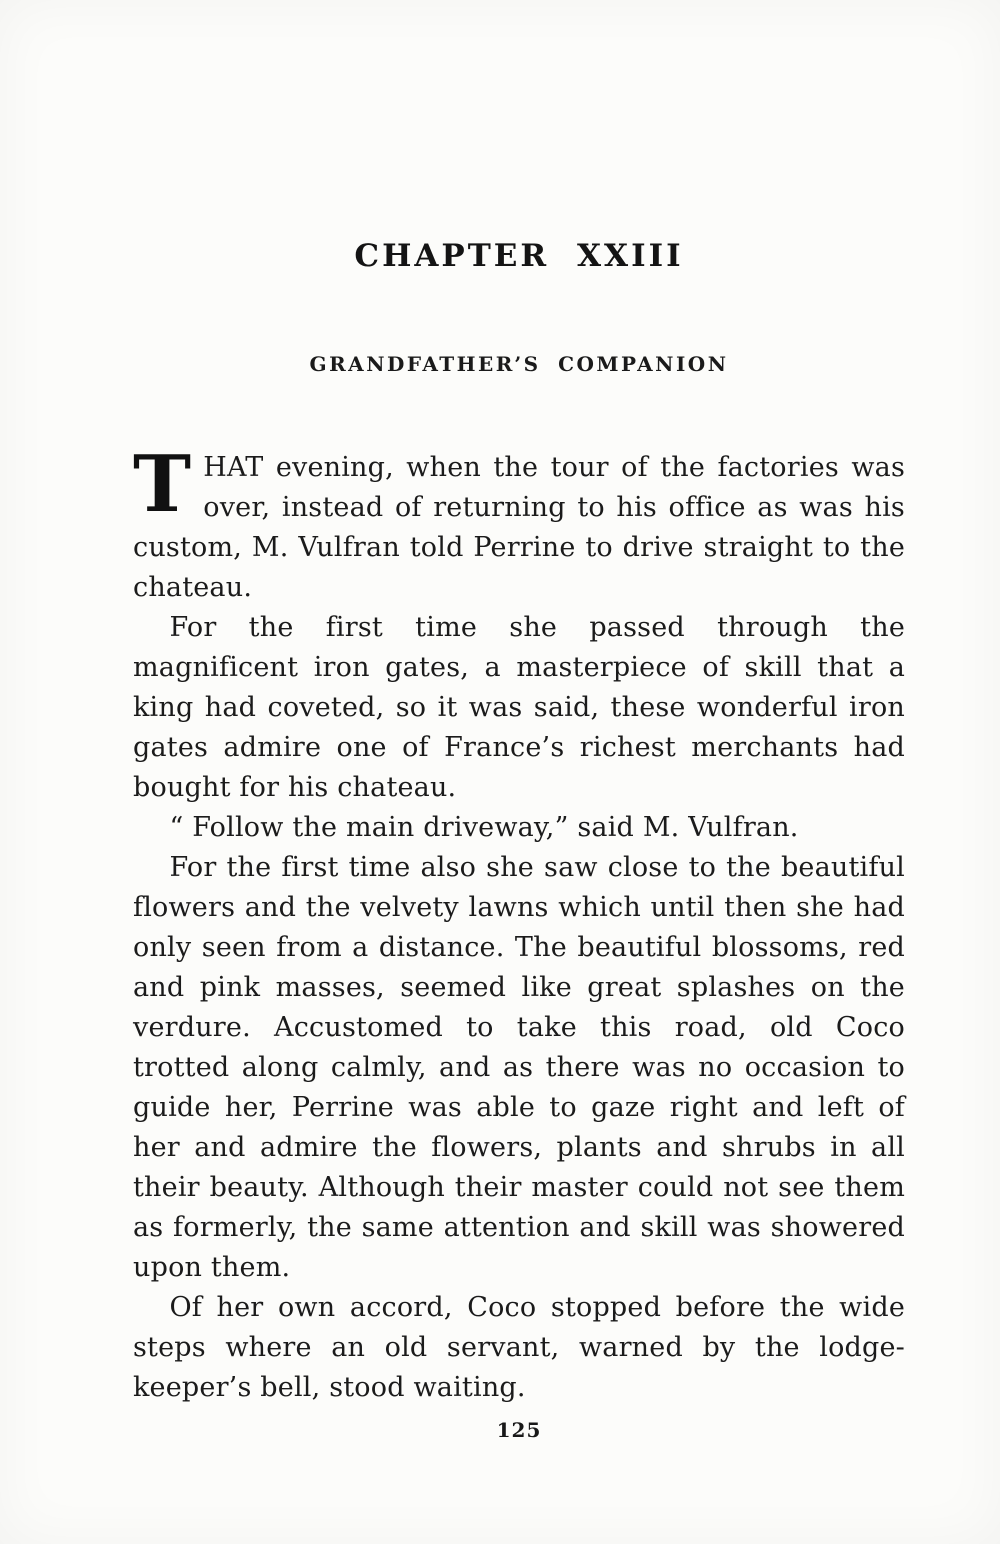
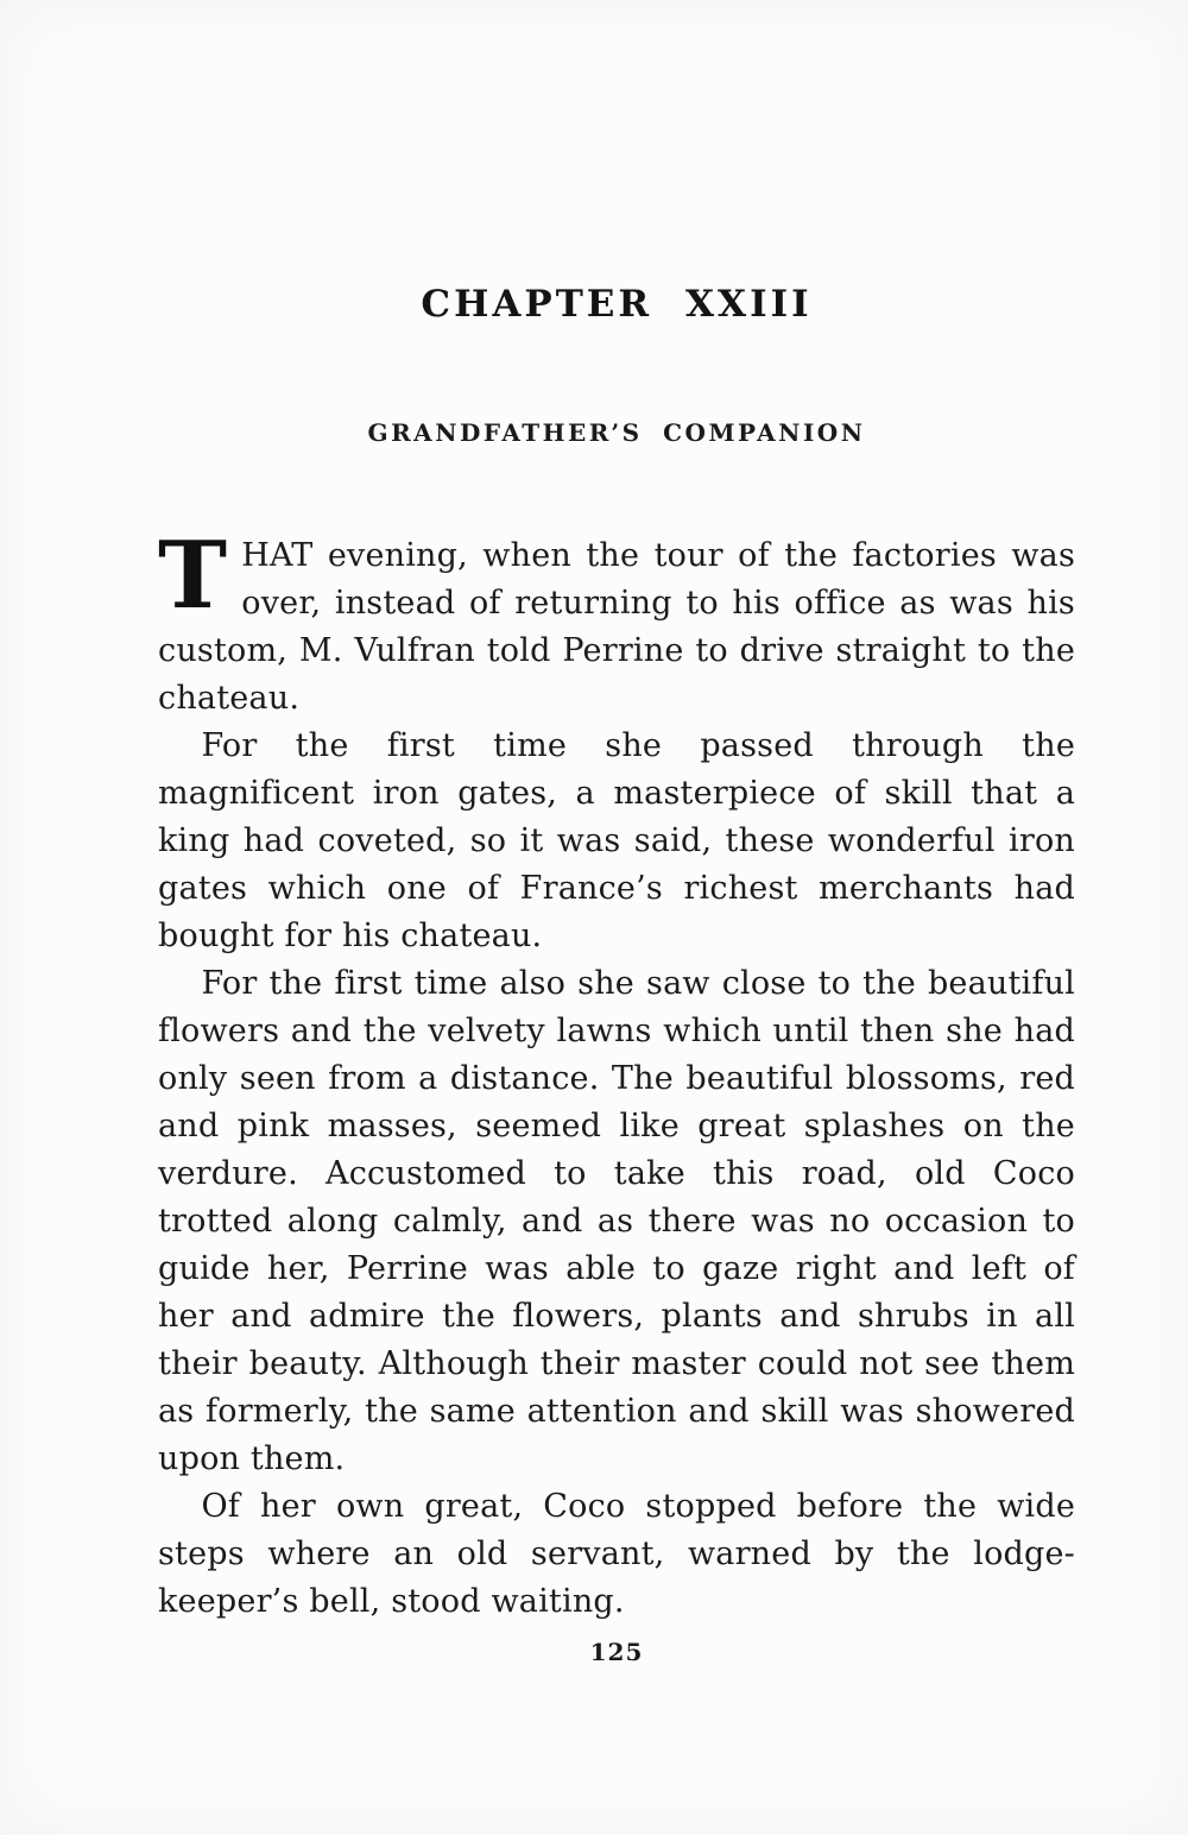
  CHAPTER XXIII
  GRANDFATHER’S COMPANION
  T
  HAT evening, when the tour of the factories was over, instead of returning to his office as was his custom, M. Vulfran told Perrine to drive straight to the chateau.
- For the first time she passed through the magnificent iron gates, a masterpiece of skill that a king had coveted, so it was said, these wonderful iron gates admire one of France’s richest merchants had bought for his chateau.
+ For the first time she passed through the magnificent iron gates, a masterpiece of skill that a king had coveted, so it was said, these wonderful iron gates which one of France’s richest merchants had bought for his chateau.
- “ Follow the main driveway,” said M. Vulfran.
  For the first time also she saw close to the beautiful flowers and the velvety lawns which until then she had only seen from a distance. The beautiful blossoms, red and pink masses, seemed like great splashes on the verdure. Accustomed to take this road, old Coco trotted along calmly, and as there was no occasion to guide her, Perrine was able to gaze right and left of her and admire the flowers, plants and shrubs in all their beauty. Although their master could not see them as formerly, the same attention and skill was showered upon them.
- Of her own accord, Coco stopped before the wide steps where an old servant, warned by the lodge-keeper’s bell, stood waiting.
+ Of her own great, Coco stopped before the wide steps where an old servant, warned by the lodge-keeper’s bell, stood waiting.
  125
